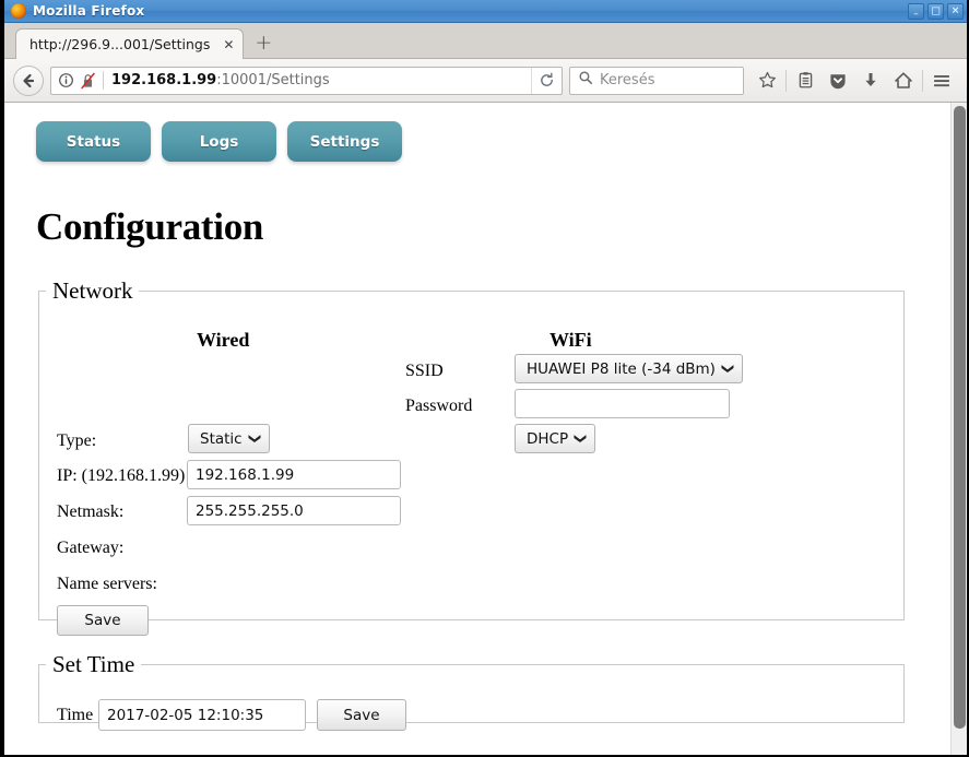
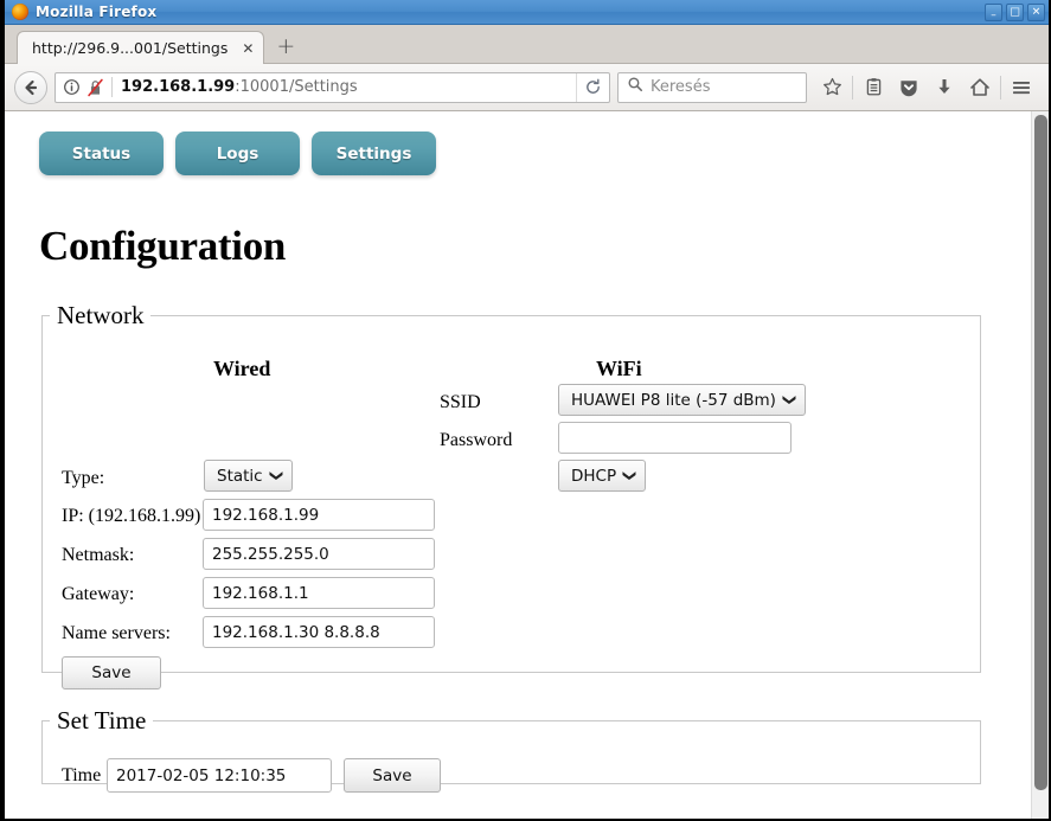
  Mozilla Firefox
  –
  □
  ✕
  http://296.9...001/Settings
  ✕
  +
  192.168.1.99:10001/Settings
  Keresés
  Status
  Logs
  Settings
  Configuration
  Network
  Wired
  WiFi
  SSID
- HUAWEI P8 lite (-34 dBm)
+ HUAWEI P8 lite (-57 dBm)
  Password
  DHCP
  Type:
  Static
  IP: (192.168.1.99)
  192.168.1.99
  Netmask:
  255.255.255.0
  Gateway:
+ 192.168.1.1
  Name servers:
+ 192.168.1.30 8.8.8.8
  Save
  Set Time
  Time
  2017-02-05 12:10:35
  Save
